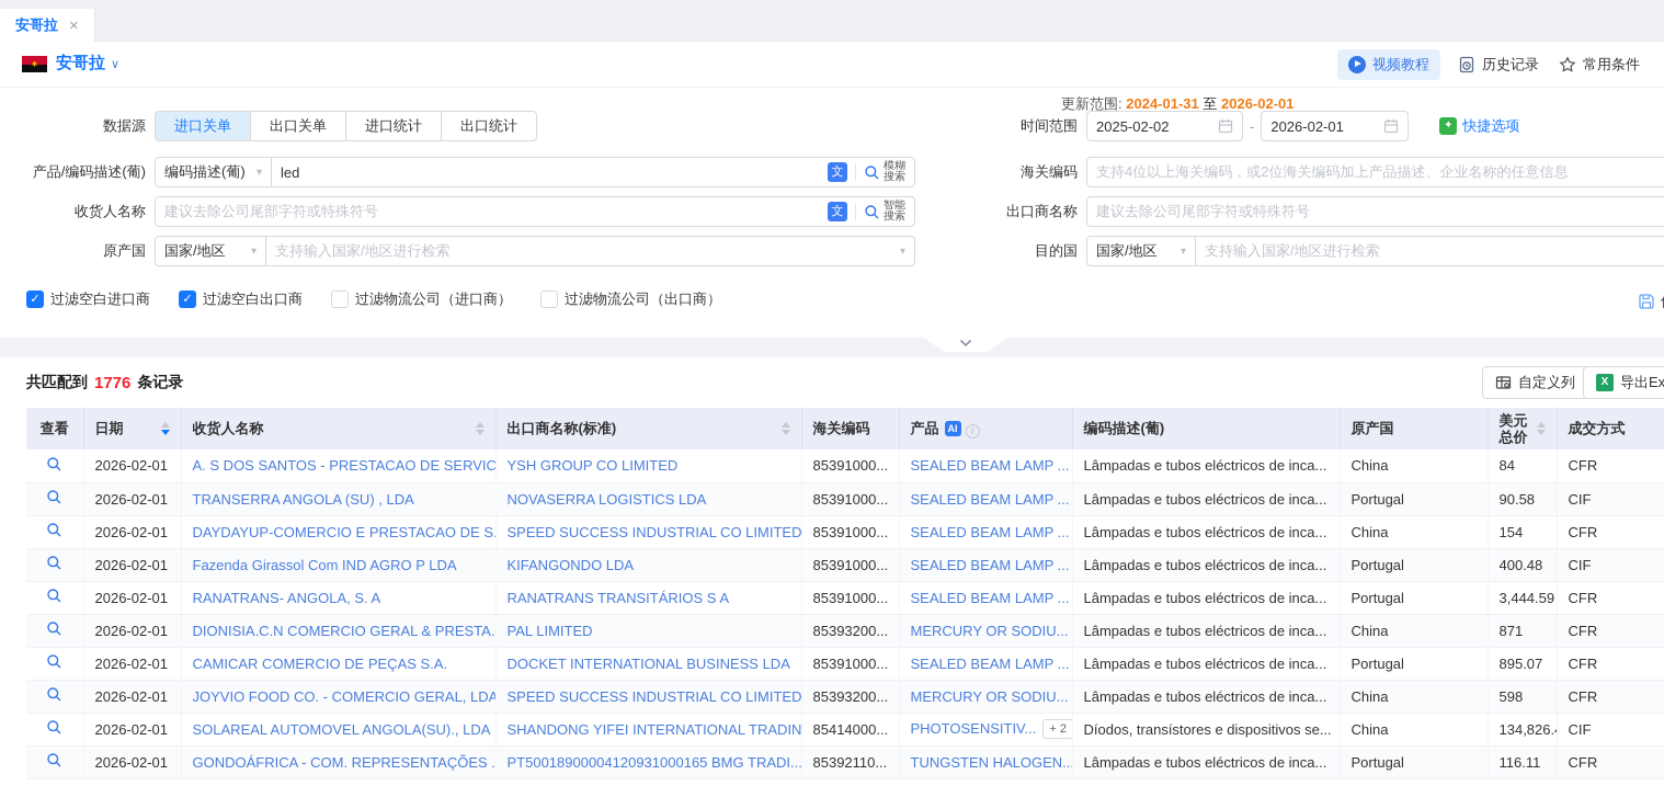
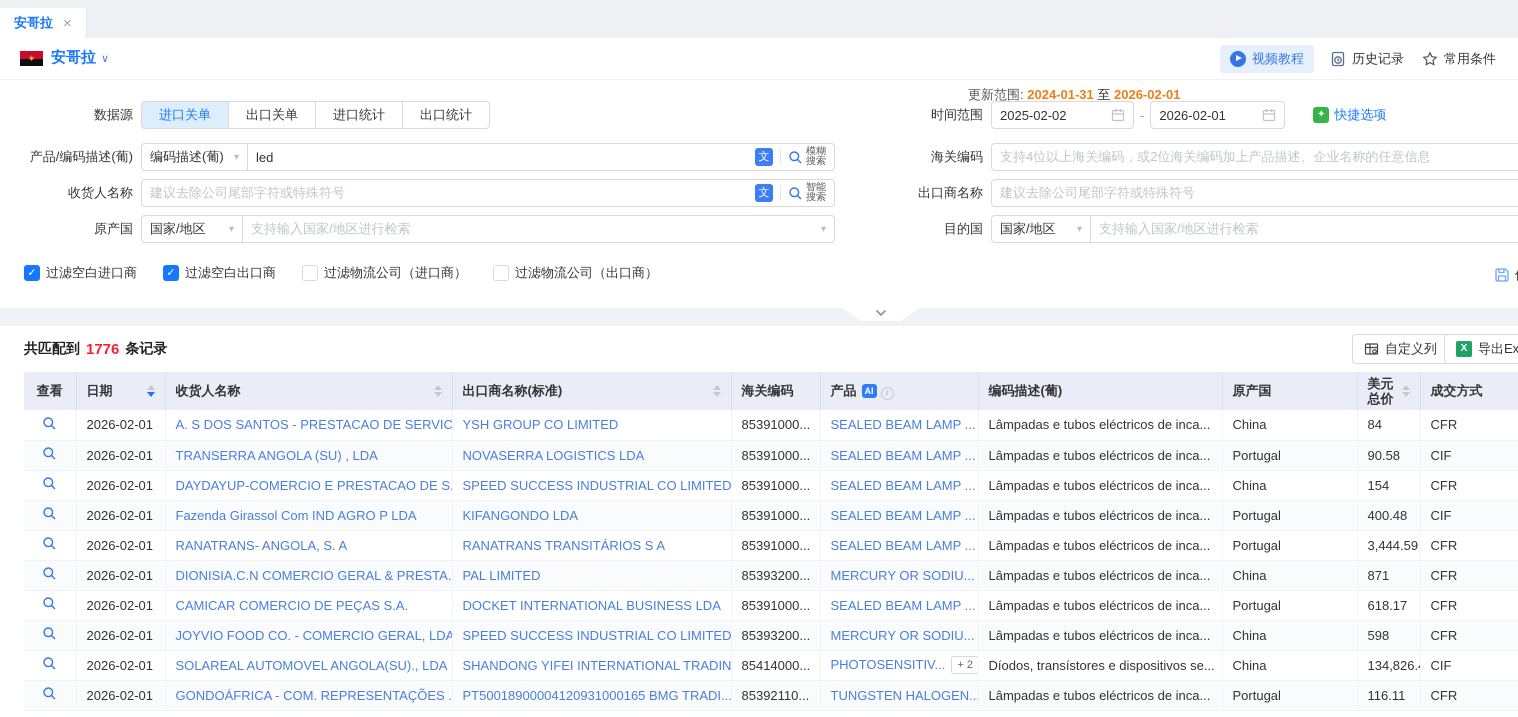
  安哥拉
  ×
  ✶
  安哥拉
  ∨
  视频教程
  历史记录
  常用条件
  更新范围: 2024-01-31 至 2026-02-01
  数据源
  进口关单
  出口关单
  进口统计
  出口统计
  时间范围
  2025-02-02
  -
  2026-02-01
  ✦
  快捷选项
  产品/编码描述(葡)
  编码描述(葡)
  ▾
  led
  文
  模糊
  搜索
  海关编码
  支持4位以上海关编码，或2位海关编码加上产品描述、企业名称的任意信息
  收货人名称
  建议去除公司尾部字符或特殊符号
  文
  智能
  搜索
  出口商名称
  建议去除公司尾部字符或特殊符号
  原产国
  国家/地区
  ▾
  支持输入国家/地区进行检索
  ▾
  目的国
  国家/地区
  ▾
  支持输入国家/地区进行检索
  过滤空白进口商
  过滤空白出口商
  过滤物流公司（进口商）
  过滤物流公司（出口商）
  共匹配到
  1776
  条记录
  自定义列
  X
  导出Ex
  查看	日期	收货人名称	出口商名称(标准)	海关编码	产品 AI i	编码描述(葡)	原产国	美元总价	成交方式
  	2026-02-01	A. S DOS SANTOS - PRESTACAO DE SERVIC	YSH GROUP CO LIMITED	85391000...	SEALED BEAM LAMP ...	Lâmpadas e tubos eléctricos de inca...	China	84	CFR
  	2026-02-01	TRANSERRA ANGOLA (SU) , LDA	NOVASERRA LOGISTICS LDA	85391000...	SEALED BEAM LAMP ...	Lâmpadas e tubos eléctricos de inca...	Portugal	90.58	CIF
  	2026-02-01	DAYDAYUP-COMERCIO E PRESTACAO DE S	SPEED SUCCESS INDUSTRIAL CO LIMITED	85391000...	SEALED BEAM LAMP ...	Lâmpadas e tubos eléctricos de inca...	China	154	CFR
  	2026-02-01	Fazenda Girassol Com IND AGRO P LDA	KIFANGONDO LDA	85391000...	SEALED BEAM LAMP ...	Lâmpadas e tubos eléctricos de inca...	Portugal	400.48	CIF
  	2026-02-01	RANATRANS- ANGOLA, S. A	RANATRANS TRANSITÁRIOS S A	85391000...	SEALED BEAM LAMP ...	Lâmpadas e tubos eléctricos de inca...	Portugal	3,444.59	CFR
  	2026-02-01	DIONISIA.C.N COMERCIO GERAL & PRESTA.	PAL LIMITED	85393200...	MERCURY OR SODIU...	Lâmpadas e tubos eléctricos de inca...	China	871	CFR
- 	2026-02-01	CAMICAR COMERCIO DE PEÇAS S.A.	DOCKET INTERNATIONAL BUSINESS LDA	85391000...	SEALED BEAM LAMP ...	Lâmpadas e tubos eléctricos de inca...	Portugal	895.07	CFR
+ 	2026-02-01	CAMICAR COMERCIO DE PEÇAS S.A.	DOCKET INTERNATIONAL BUSINESS LDA	85391000...	SEALED BEAM LAMP ...	Lâmpadas e tubos eléctricos de inca...	Portugal	618.17	CFR
  	2026-02-01	JOYVIO FOOD CO. - COMERCIO GERAL, LDA	SPEED SUCCESS INDUSTRIAL CO LIMITED	85393200...	MERCURY OR SODIU...	Lâmpadas e tubos eléctricos de inca...	China	598	CFR
  	2026-02-01	SOLAREAL AUTOMOVEL ANGOLA(SU)., LDA	SHANDONG YIFEI INTERNATIONAL TRADIN	85414000...	PHOTOSENSITIV... + 2	Díodos, transístores e dispositivos se...	China	134,826.	CIF
  	2026-02-01	GONDOÁFRICA - COM. REPRESENTAÇÕES .	PT50018900004120931000165 BMG TRADI...	85392110...	TUNGSTEN HALOGEN..	Lâmpadas e tubos eléctricos de inca...	Portugal	116.11	CFR
